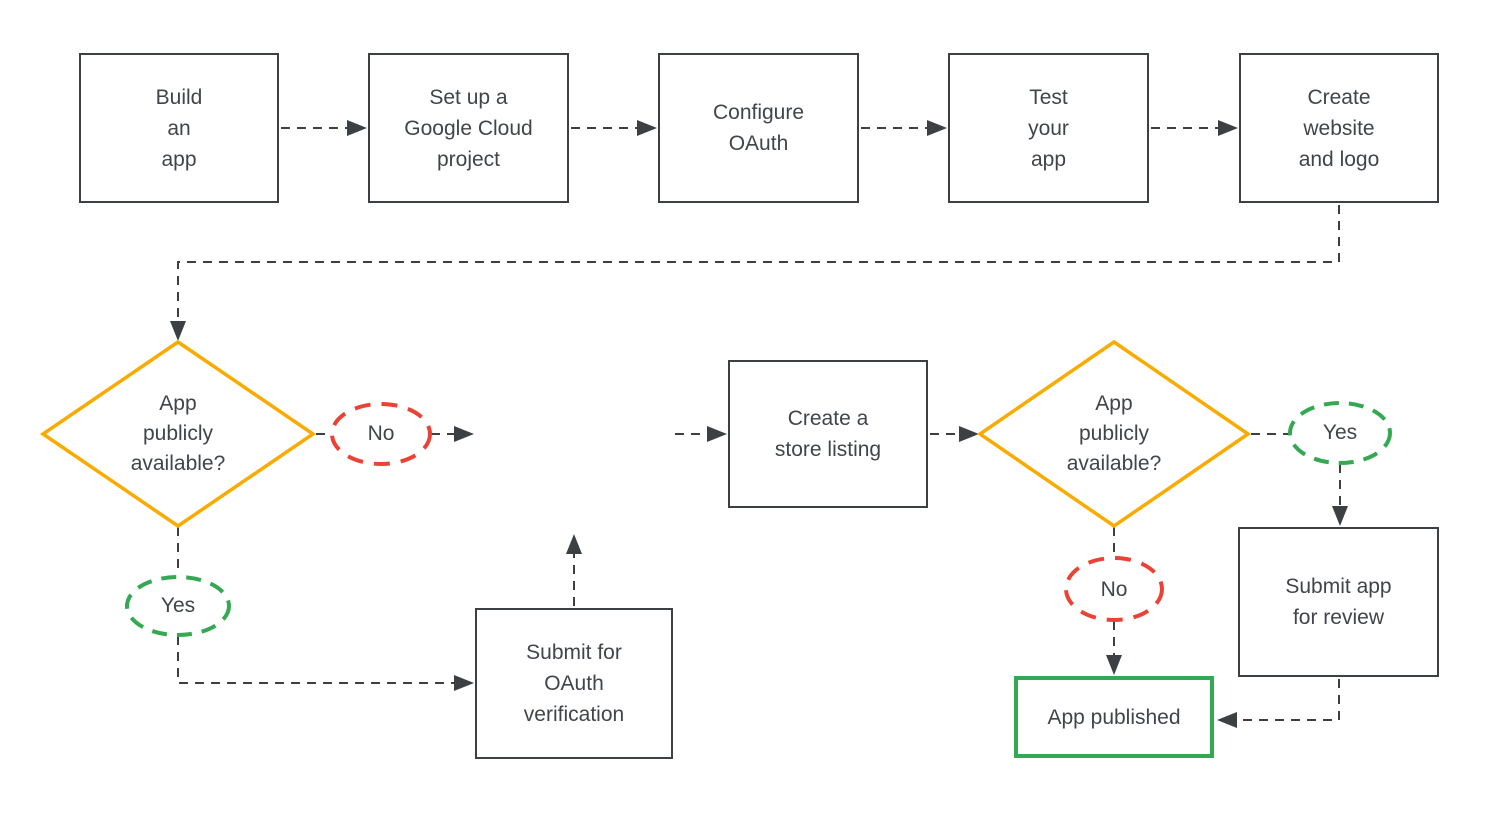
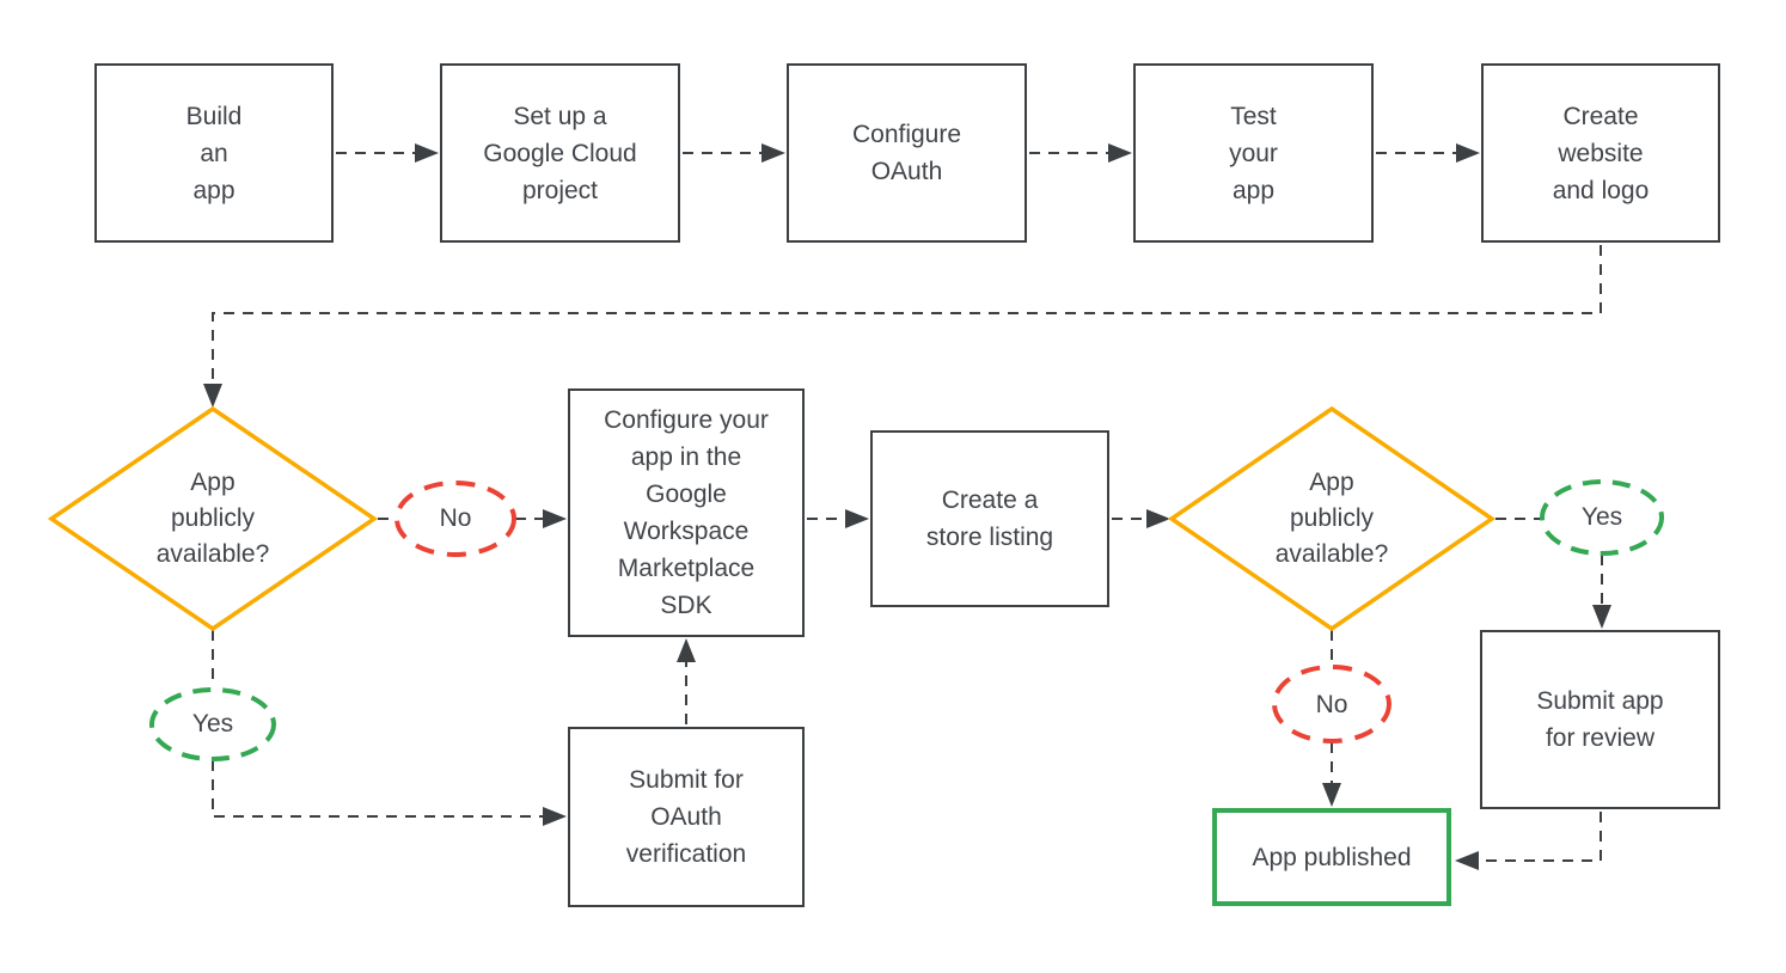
  Build
  an
  app
  Set up a
  Google Cloud
  project
  Configure
  OAuth
  Test
  your
  app
  Create
  website
  and logo
+ Configure your
+ app in the
+ Google
+ Workspace
+ Marketplace
+ SDK
  Create a
  store listing
  Submit for
  OAuth
  verification
  Submit app
  for review
  App published
  App
  publicly
  available?
  App
  publicly
  available?
  No
  Yes
  Yes
  No
